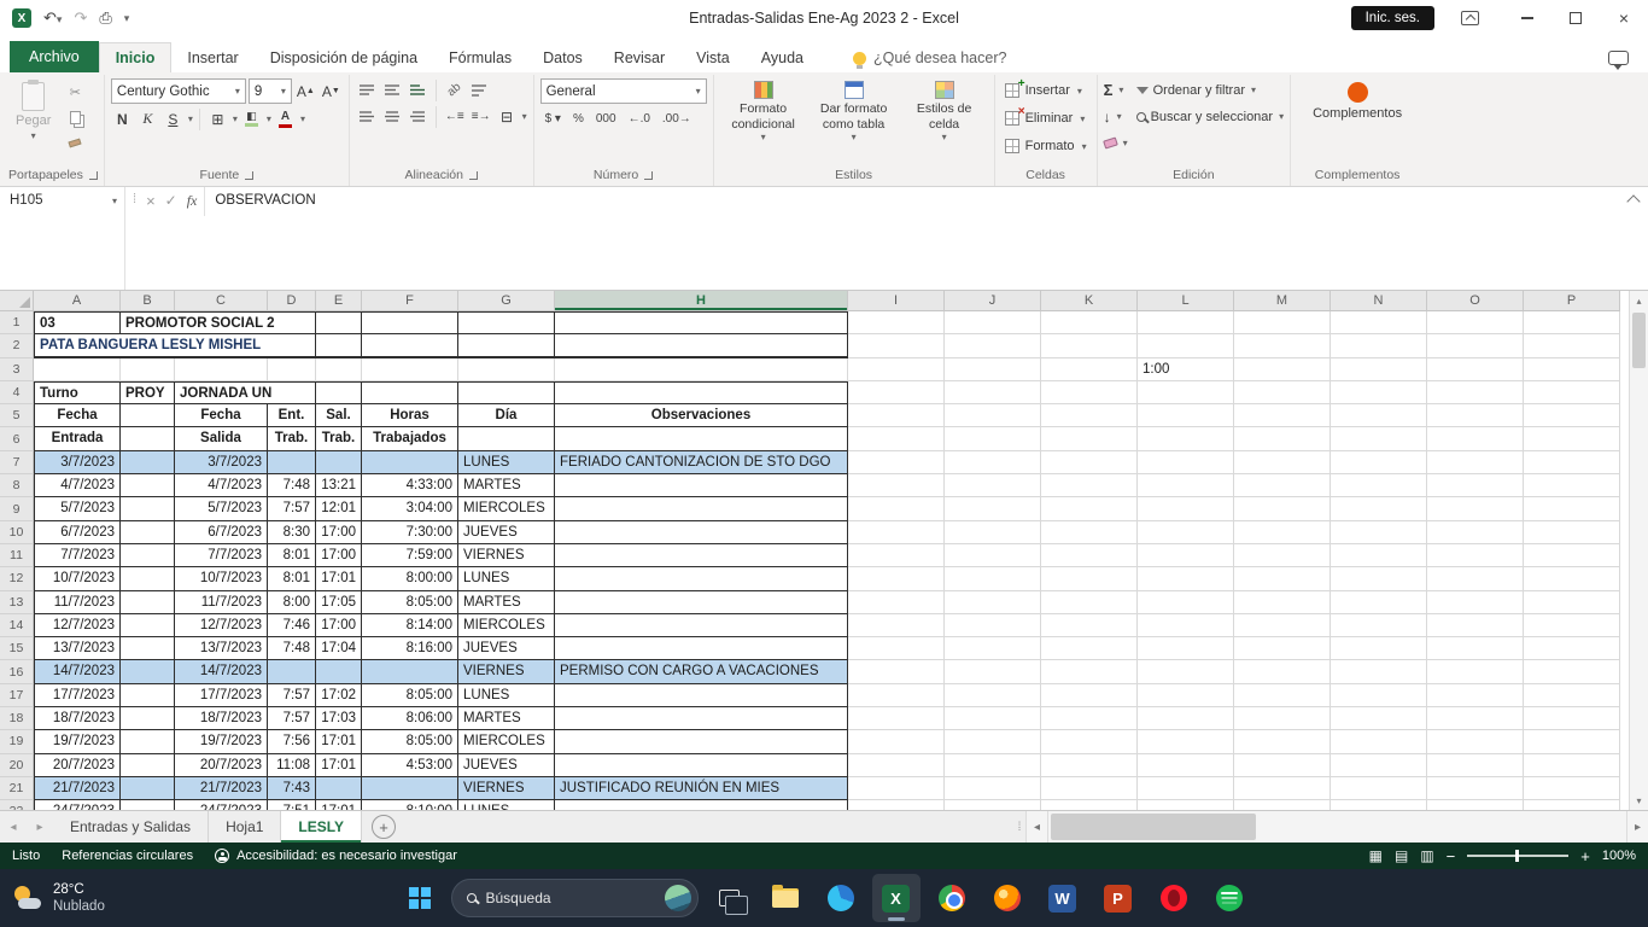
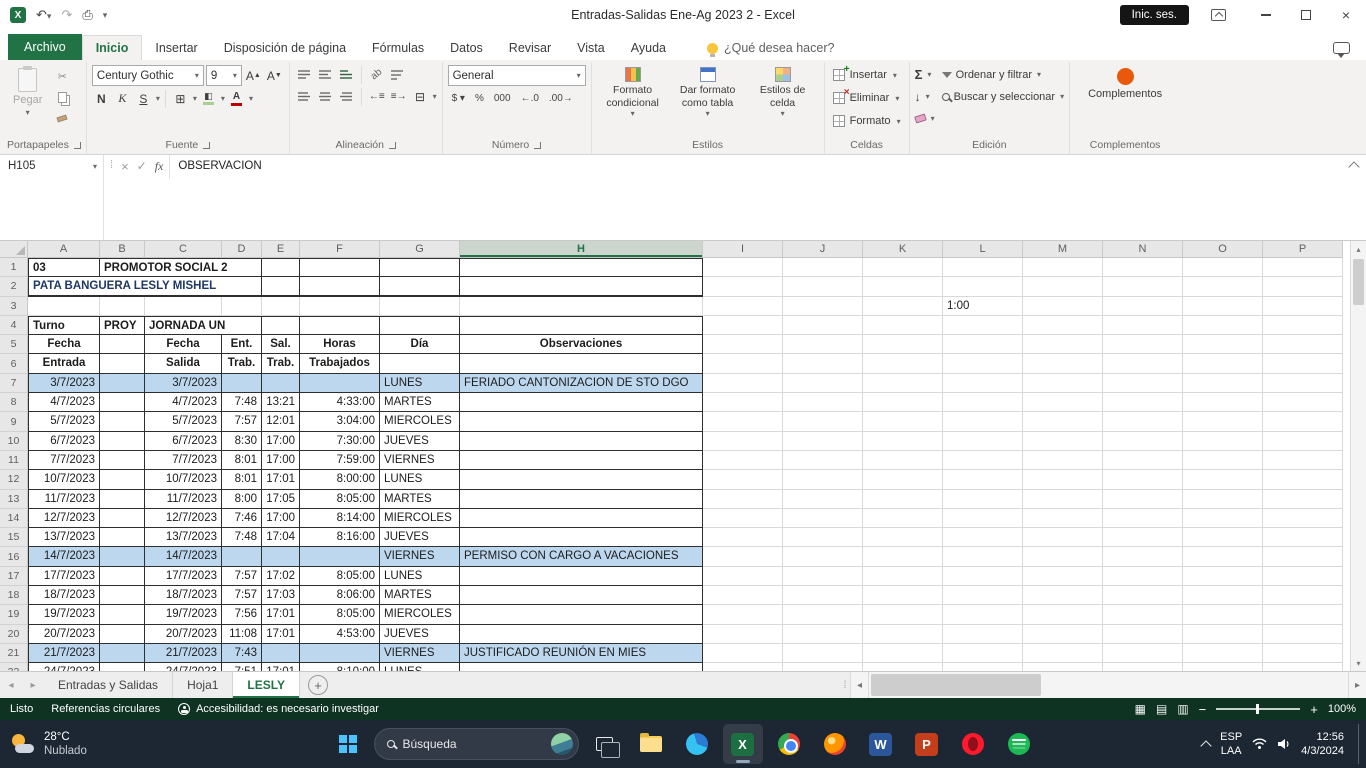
  X
  ↶▾
  ↷
  ⎙
  ▾
  Entradas-Salidas Ene-Ag 2023 2 - Excel
  Inic. ses.
  ×
  Archivo
  Inicio
  Insertar
  Disposición de página
  Fórmulas
  Datos
  Revisar
  Vista
  Ayuda
  ¿Qué desea hacer?
  Pegar
  ▾
  ✂
  Portapapeles
  Century Gothic
  ▾
  9
  ▾
  A
  A
  N
  K
  S
  ▾
  ⊞
  ▾
  ◧
  ▾
  A
  ▾
  Fuente
  ←≡
  ≡→
  ⊟
  ▾
  Alineación
  General
  ▾
  $
  ▾
  %
  000
  ←.0
  .00→
  Número
  Formato condicional
  ▾
  Dar formato como tabla
  ▾
  Estilos de celda
  ▾
  Estilos
  +
  Insertar
  ▾
  ×
  Eliminar
  ▾
  Formato
  ▾
  Celdas
  Σ
  ▾
  ↓
  ▾
  ▾
  Ordenar y filtrar
  ▾
  Buscar y seleccionar
  ▾
  Edición
  Complementos
  Complementos
  H105
  ▾
  ⁞
  ×
  ✓
  fx
  OBSERVACION
  A
  B
  C
  D
  E
  F
  G
  H
  I
  J
  K
  L
  M
  N
  O
  P
  1
  03
  PROMOTOR SOCIAL 2
  2
  PATA BANGUERA LESLY MISHEL
  3
  1:00
  4
  Turno
  PROY
  JORNADA UN
  5
  Fecha
  Fecha
  Ent.
  Sal.
  Horas
  Día
  Observaciones
  6
  Entrada
  Salida
  Trab.
  Trab.
  Trabajados
  7
  3/7/2023
  3/7/2023
  LUNES
  FERIADO CANTONIZACION DE STO DGO
  8
  4/7/2023
  4/7/2023
  7:48
  13:21
  4:33:00
  MARTES
  9
  5/7/2023
  5/7/2023
  7:57
  12:01
  3:04:00
  MIERCOLES
  10
  6/7/2023
  6/7/2023
  8:30
  17:00
  7:30:00
  JUEVES
  11
  7/7/2023
  7/7/2023
  8:01
  17:00
  7:59:00
  VIERNES
  12
  10/7/2023
  10/7/2023
  8:01
  17:01
  8:00:00
  LUNES
  13
  11/7/2023
  11/7/2023
  8:00
  17:05
  8:05:00
  MARTES
  14
  12/7/2023
  12/7/2023
  7:46
  17:00
  8:14:00
  MIERCOLES
  15
  13/7/2023
  13/7/2023
  7:48
  17:04
  8:16:00
  JUEVES
  16
  14/7/2023
  14/7/2023
  VIERNES
  PERMISO CON CARGO A VACACIONES
  17
  17/7/2023
  17/7/2023
  7:57
  17:02
  8:05:00
  LUNES
  18
  18/7/2023
  18/7/2023
  7:57
  17:03
  8:06:00
  MARTES
  19
  19/7/2023
  19/7/2023
  7:56
  17:01
  8:05:00
  MIERCOLES
  20
  20/7/2023
  20/7/2023
  11:08
  17:01
  4:53:00
  JUEVES
  21
  21/7/2023
  21/7/2023
  7:43
  VIERNES
  JUSTIFICADO REUNIÓN EN MIES
  ▴
  ▾
  ◂
  ▸
  Entradas y Salidas
  Hoja1
  LESLY
  +
  ⁞
  ◂
  ▸
  Listo
  Referencias circulares
  Accesibilidad: es necesario investigar
  ▦
  ▤
  ▥
  −
  +
  100%
  28°C
  Nublado
  Búsqueda
  X
  W
  P
+ ESP
+ LAA
+ 12:56
+ 4/3/2024
